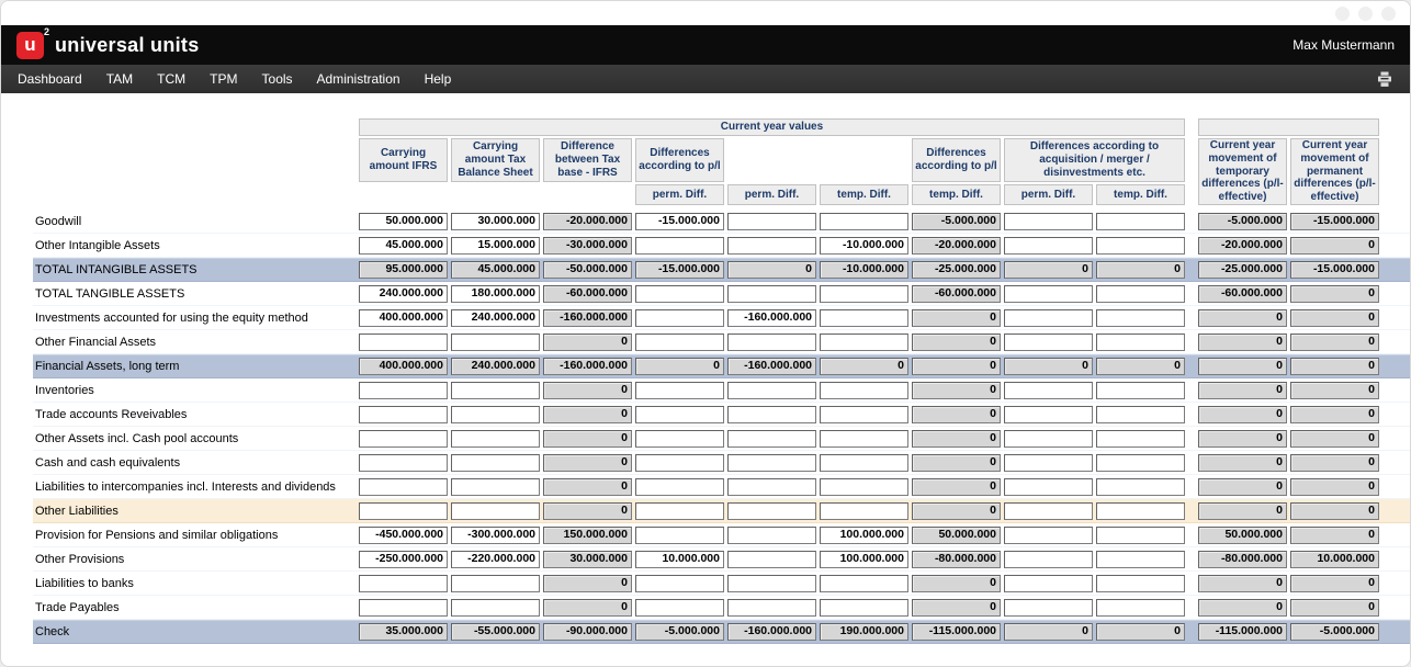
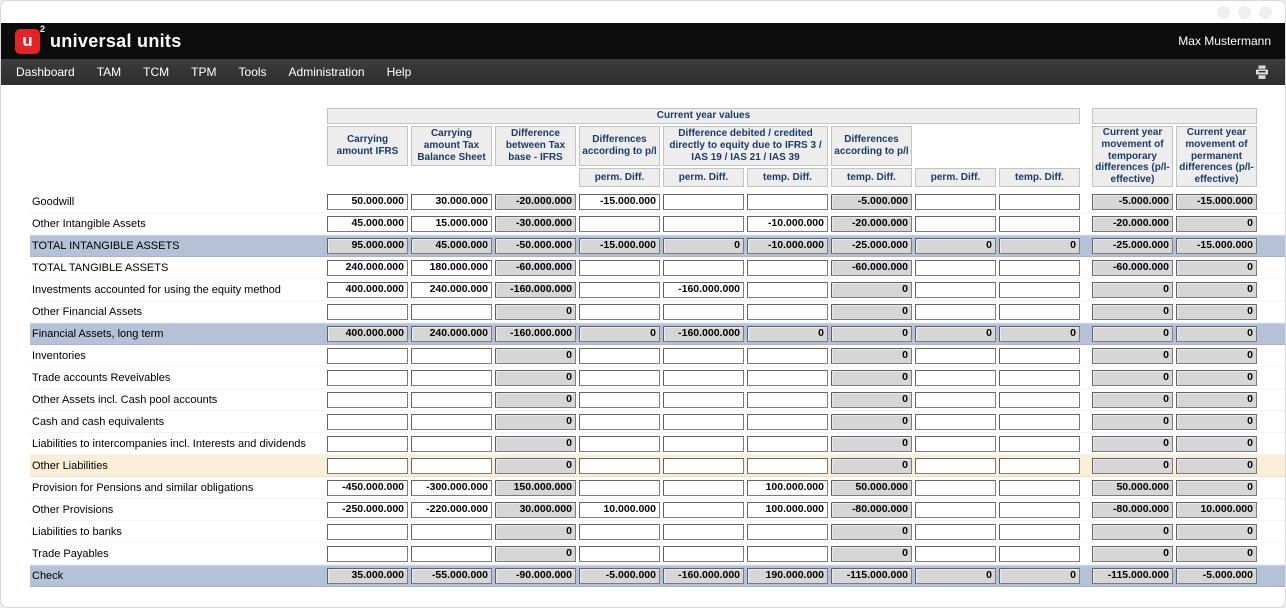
  u
  2
  universal units
  Max Mustermann
  Dashboard
  TAM
  TCM
  TPM
  Tools
  Administration
  Help
  Current year values
  Carrying amount IFRS
  Carrying amount Tax Balance Sheet
  Difference between Tax base - IFRS
  Differences according to p/l
+ Difference debited / credited directly to equity due to IFRS 3 / IAS 19 / IAS 21 / IAS 39
  Differences according to p/l
- Differences according to acquisition / merger / disinvestments etc.
  Current year movement of temporary differences (p/l-effective)
  Current year movement of permanent differences (p/l-effective)
  perm. Diff.
  perm. Diff.
  temp. Diff.
  temp. Diff.
  perm. Diff.
  temp. Diff.
  Goodwill
  50.000.000
  30.000.000
  -20.000.000
  -15.000.000
  -5.000.000
  -5.000.000
  -15.000.000
  Other Intangible Assets
  45.000.000
  15.000.000
  -30.000.000
  -10.000.000
  -20.000.000
  -20.000.000
  0
  TOTAL INTANGIBLE ASSETS
  95.000.000
  45.000.000
  -50.000.000
  -15.000.000
  0
  -10.000.000
  -25.000.000
  0
  0
  -25.000.000
  -15.000.000
  TOTAL TANGIBLE ASSETS
  240.000.000
  180.000.000
  -60.000.000
  -60.000.000
  -60.000.000
  0
  Investments accounted for using the equity method
  400.000.000
  240.000.000
  -160.000.000
  -160.000.000
  0
  0
  0
  Other Financial Assets
  0
  0
  0
  0
  Financial Assets, long term
  400.000.000
  240.000.000
  -160.000.000
  0
  -160.000.000
  0
  0
  0
  0
  0
  0
  Inventories
  0
  0
  0
  0
  Trade accounts Reveivables
  0
  0
  0
  0
  Other Assets incl. Cash pool accounts
  0
  0
  0
  0
  Cash and cash equivalents
  0
  0
  0
  0
  Liabilities to intercompanies incl. Interests and dividends
  0
  0
  0
  0
  Other Liabilities
  0
  0
  0
  0
  Provision for Pensions and similar obligations
  -450.000.000
  -300.000.000
  150.000.000
  100.000.000
  50.000.000
  50.000.000
  0
  Other Provisions
  -250.000.000
  -220.000.000
  30.000.000
  10.000.000
  100.000.000
  -80.000.000
  -80.000.000
  10.000.000
  Liabilities to banks
  0
  0
  0
  0
  Trade Payables
  0
  0
  0
  0
  Check
  35.000.000
  -55.000.000
  -90.000.000
  -5.000.000
  -160.000.000
  190.000.000
  -115.000.000
  0
  0
  -115.000.000
  -5.000.000
